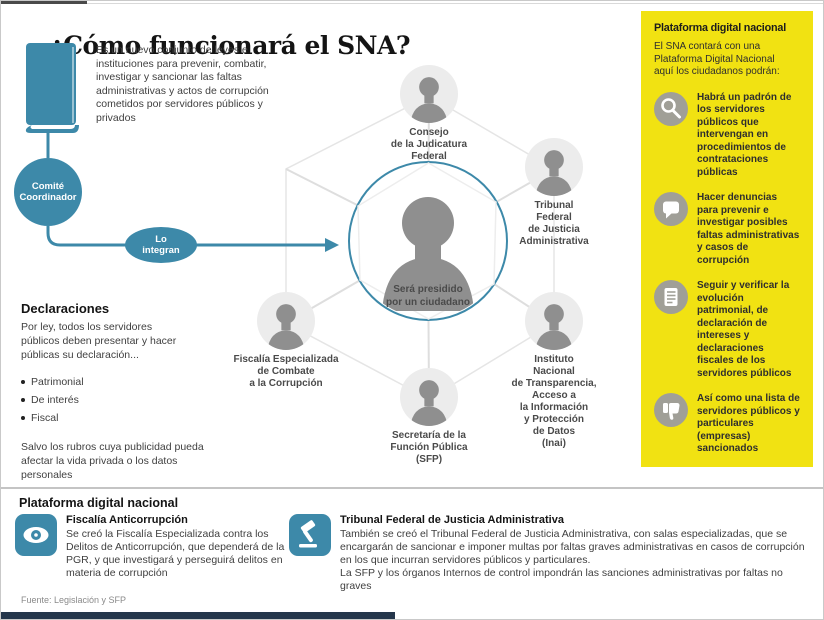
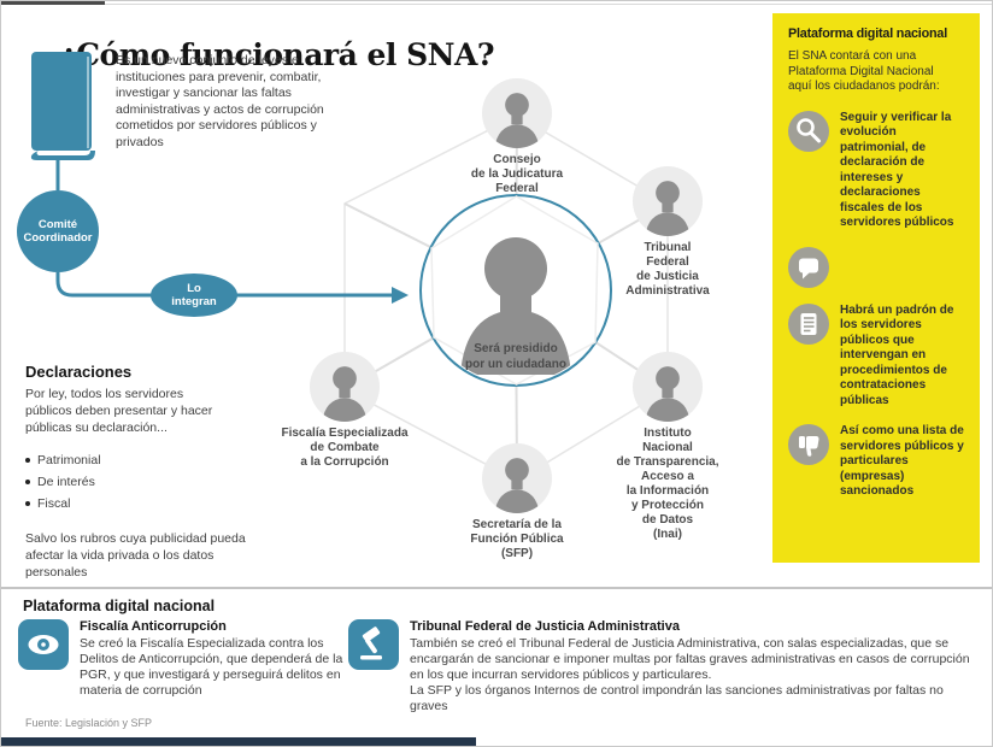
  ómo funcionará el SNA?
  Es un nuevo conjunto de leyes e instituciones para prevenir, combatir, investigar y sancionar las faltas administrativas y actos de corrupción cometidos por servidores públicos y privados
  Comité
  Coordinador
  Lo
  integran
  Será presidido
  por un ciudadano
  Consejo
  de la Judicatura
  Federal
  Tribunal
  Federal
  de Justicia
  Administrativa
  Fiscalía Especializada
  de Combate
  a la Corrupción
  Instituto
  Nacional
  de Transparencia,
  Acceso a
  la Información
  y Protección
  de Datos
  (Inai)
  Secretaría de la
  Función Pública
  (SFP)
  Declaraciones
  Por ley, todos los servidores públicos deben presentar y hacer públicas su declaración...
  Patrimonial
  De interés
  Fiscal
  Salvo los rubros cuya publicidad pueda afectar la vida privada o los datos personales
  Plataforma digital nacional
  El SNA contará con una Plataforma Digital Nacional aquí los ciudadanos podrán:
- Habrá un padrón de los servidores públicos que intervengan en procedimientos de contrataciones públicas
+ Seguir y verificar la evolución patrimonial, de declaración de intereses y declaraciones fiscales de los servidores públicos
- Hacer denuncias para prevenir e investigar posibles faltas administrativas y casos de corrupción
- Seguir y verificar la evolución patrimonial, de declaración de intereses y declaraciones fiscales de los servidores públicos
+ Habrá un padrón de los servidores públicos que intervengan en procedimientos de contrataciones públicas
  Así como una lista de servidores públicos y particulares (empresas) sancionados
  Plataforma digital nacional
  Fiscalía Anticorrupción
  Se creó la Fiscalía Especializada contra los Delitos de Anticorrupción, que dependerá de la PGR, y que investigará y perseguirá delitos en materia de corrupción
  Tribunal Federal de Justicia Administrativa
  También se creó el Tribunal Federal de Justicia Administrativa, con salas especializadas, que se encargarán de sancionar e imponer multas por faltas graves administrativas en casos de corrupción en los que incurran servidores públicos y particulares.
  La SFP y los órganos Internos de control impondrán las sanciones administrativas por faltas no graves
  Fuente: Legislación y SFP
